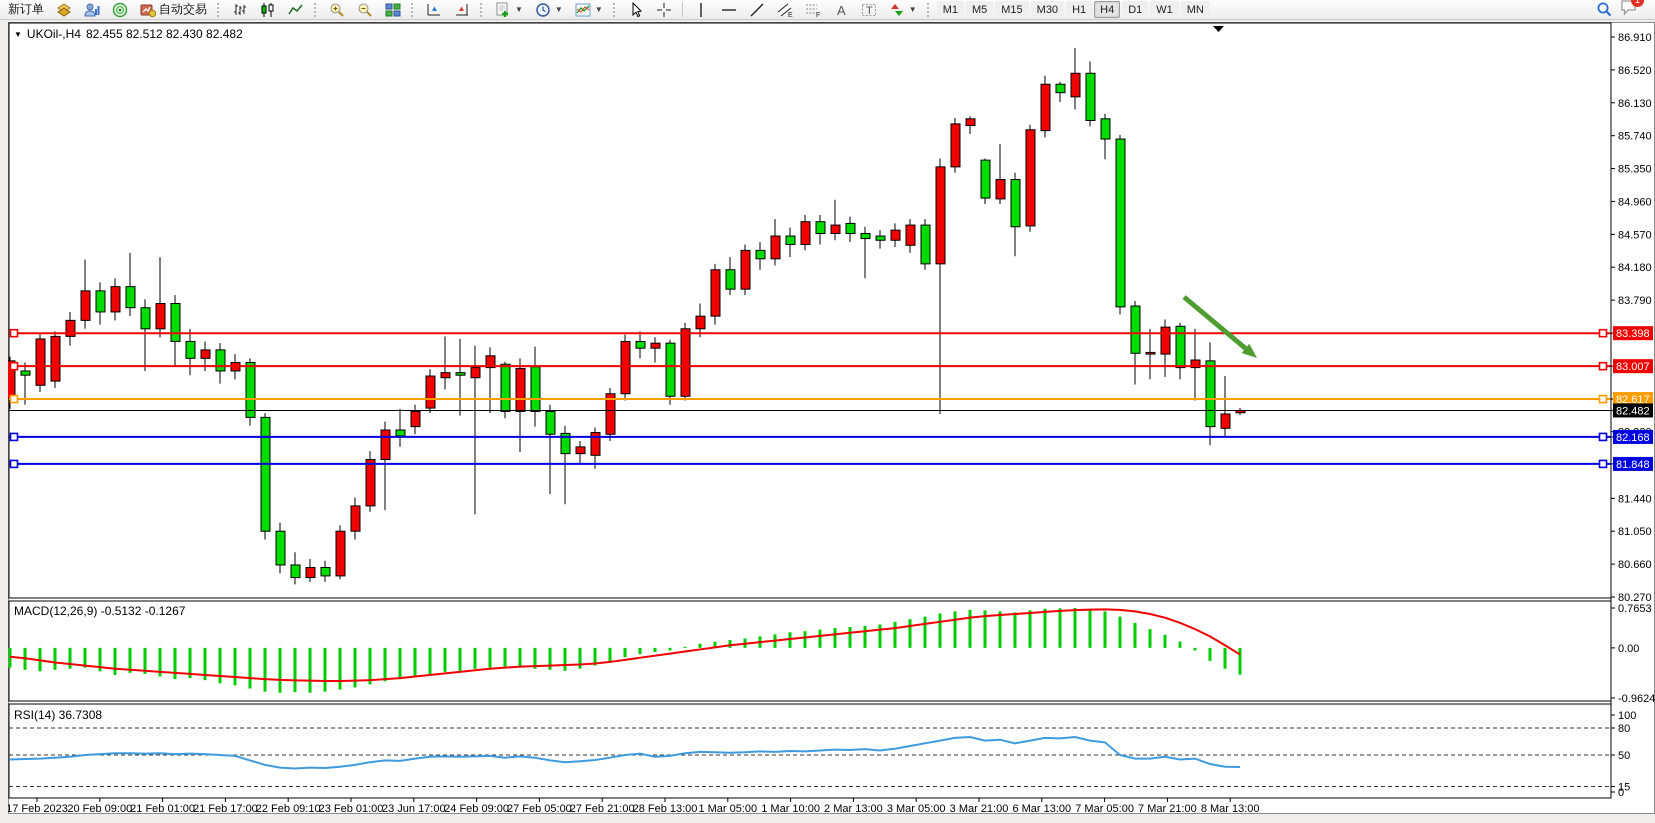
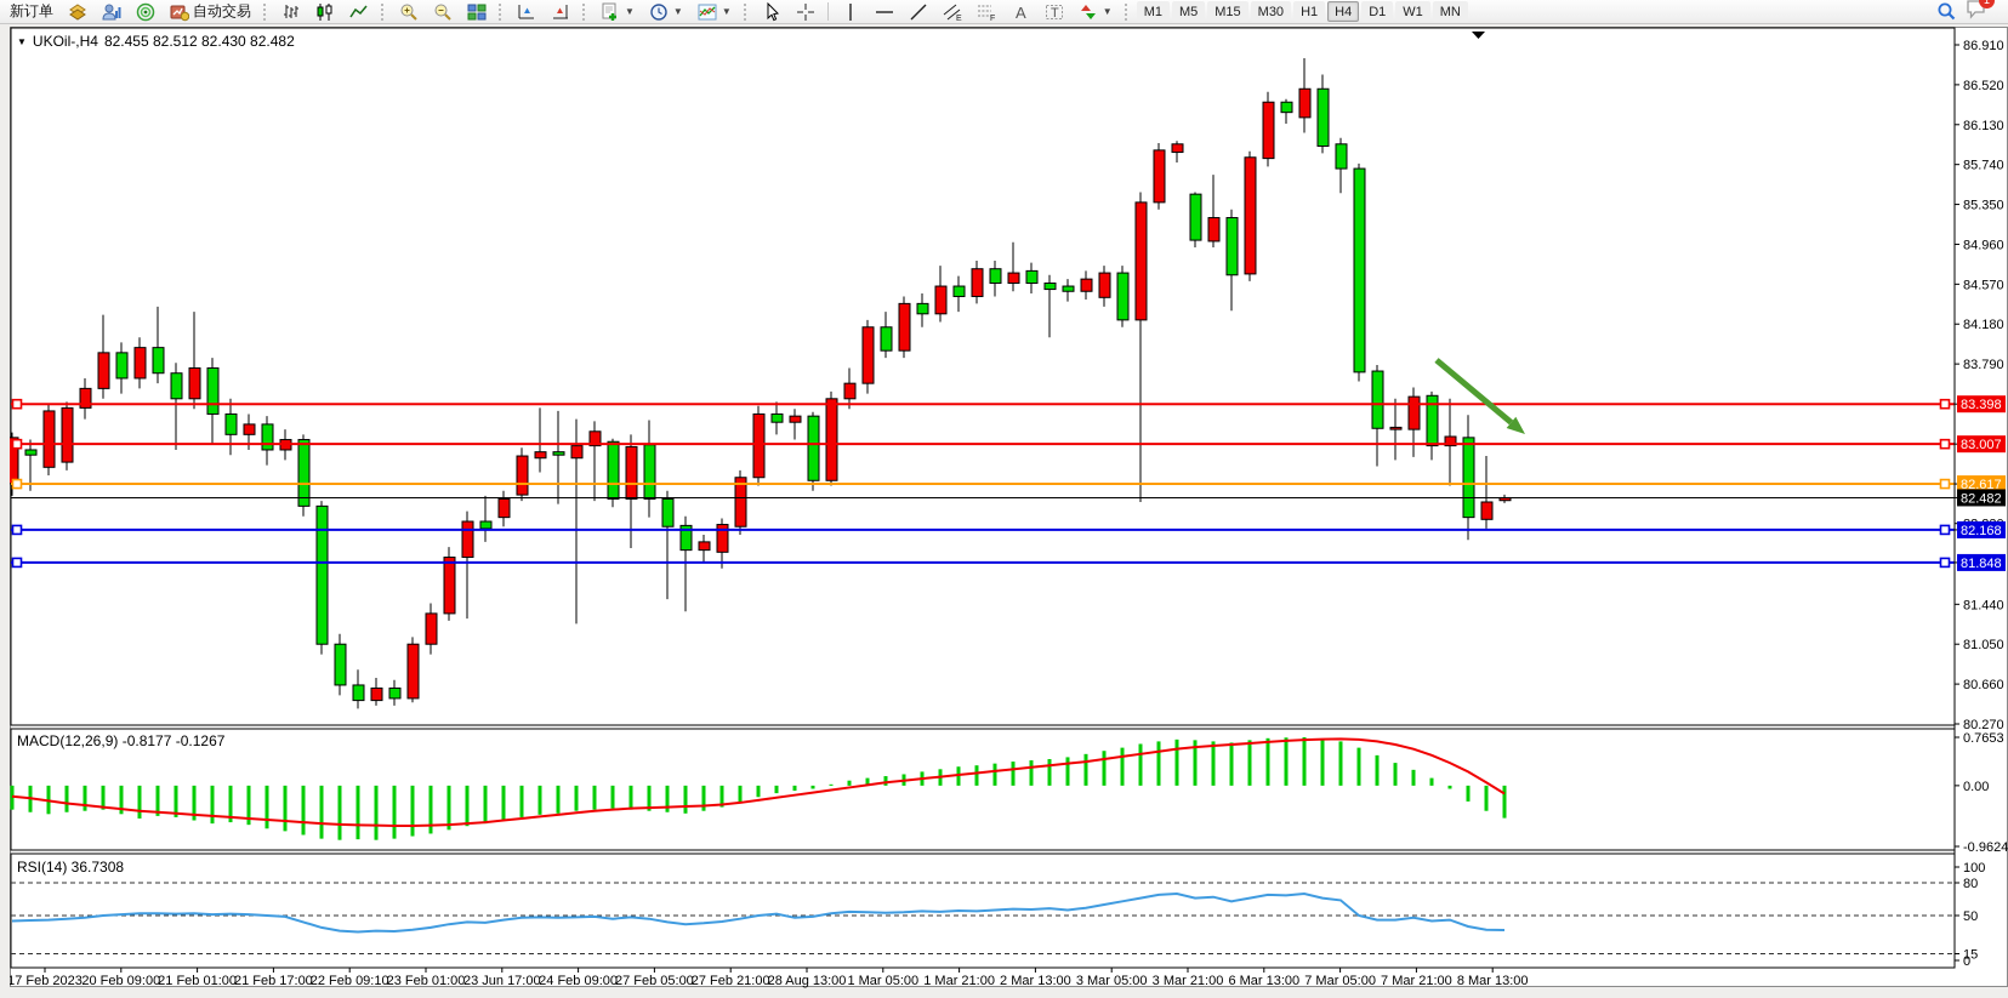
  新订单
  自动交易
  ▼
  ▼
  ▼
  A
  T
  ▼
  M1
  M5
  M15
  M30
  H1
  H4
  D1
  W1
  MN
  86.910
  86.520
  86.130
  85.740
  85.350
  84.960
  84.570
  84.180
  83.790
  81.440
  81.050
  80.660
  80.270
  83.398
  83.007
  82.617
  82.168
  81.848
  82.482
  0.7653
  0.00
  -0.9624
  100
  80
  50
  15
  0
  17 Feb 2023
  20 Feb 09:00
  21 Feb 01:00
  21 Feb 17:00
  22 Feb 09:10
  23 Feb 01:00
  23 Jun 17:00
  24 Feb 09:00
  27 Feb 05:00
  27 Feb 21:00
- 28 Feb 13:00
+ 28 Aug 13:00
  1 Mar 05:00
- 1 Mar 10:00
+ 1 Mar 21:00
  2 Mar 13:00
  3 Mar 05:00
  3 Mar 21:00
  6 Mar 13:00
  7 Mar 05:00
  7 Mar 21:00
  8 Mar 13:00
  ▼
  UKOil-,H4
  82.455 82.512 82.430 82.482
- MACD(12,26,9) -0.5132 -0.1267
+ MACD(12,26,9) -0.8177 -0.1267
  RSI(14) 36.7308
